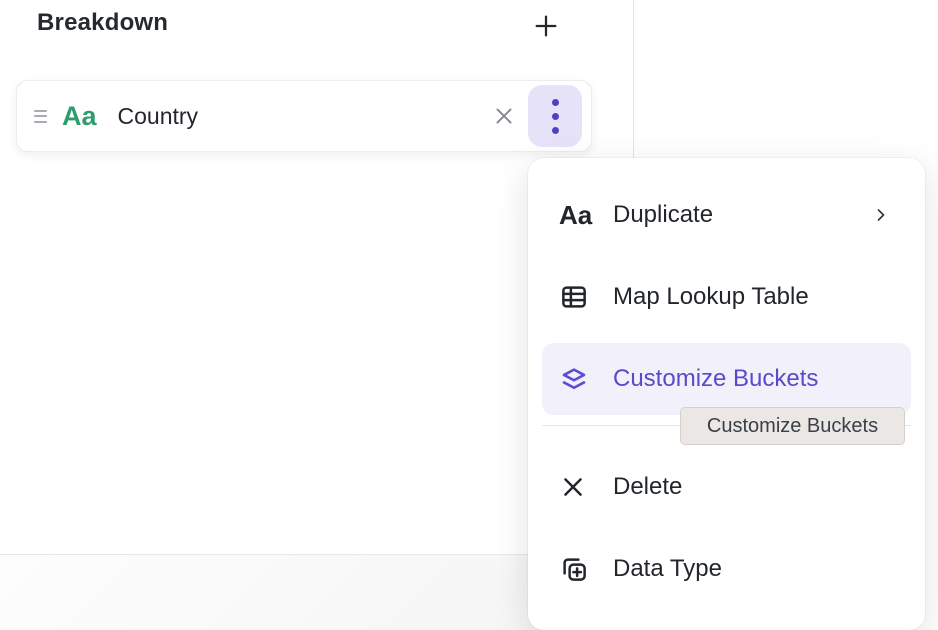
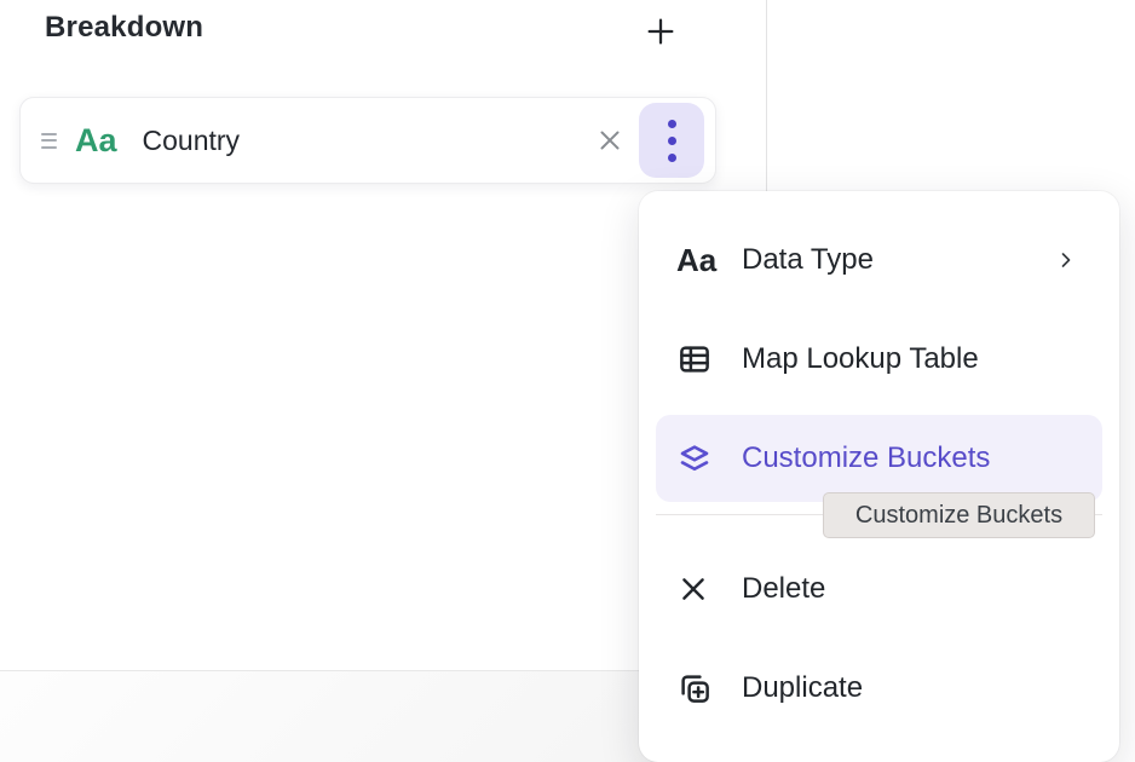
  Breakdown
  Aa
  Country
  Aa
- Duplicate
+ Data Type
  Map Lookup Table
  Customize Buckets
  Delete
- Data Type
+ Duplicate
  Customize Buckets
